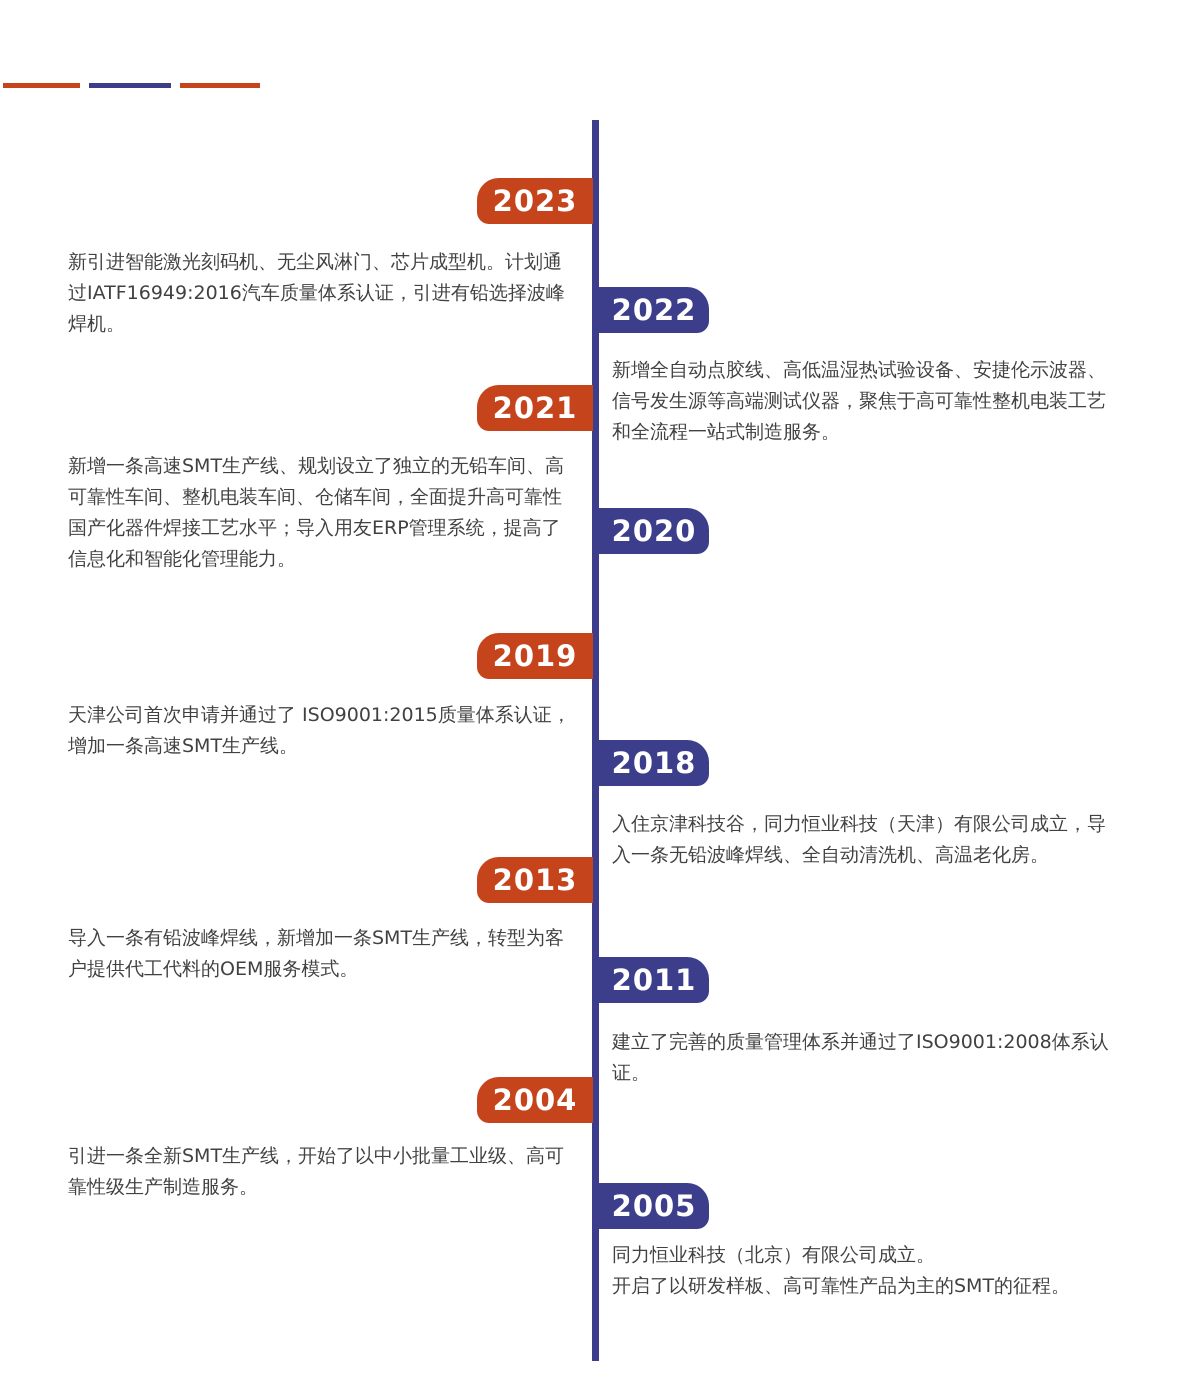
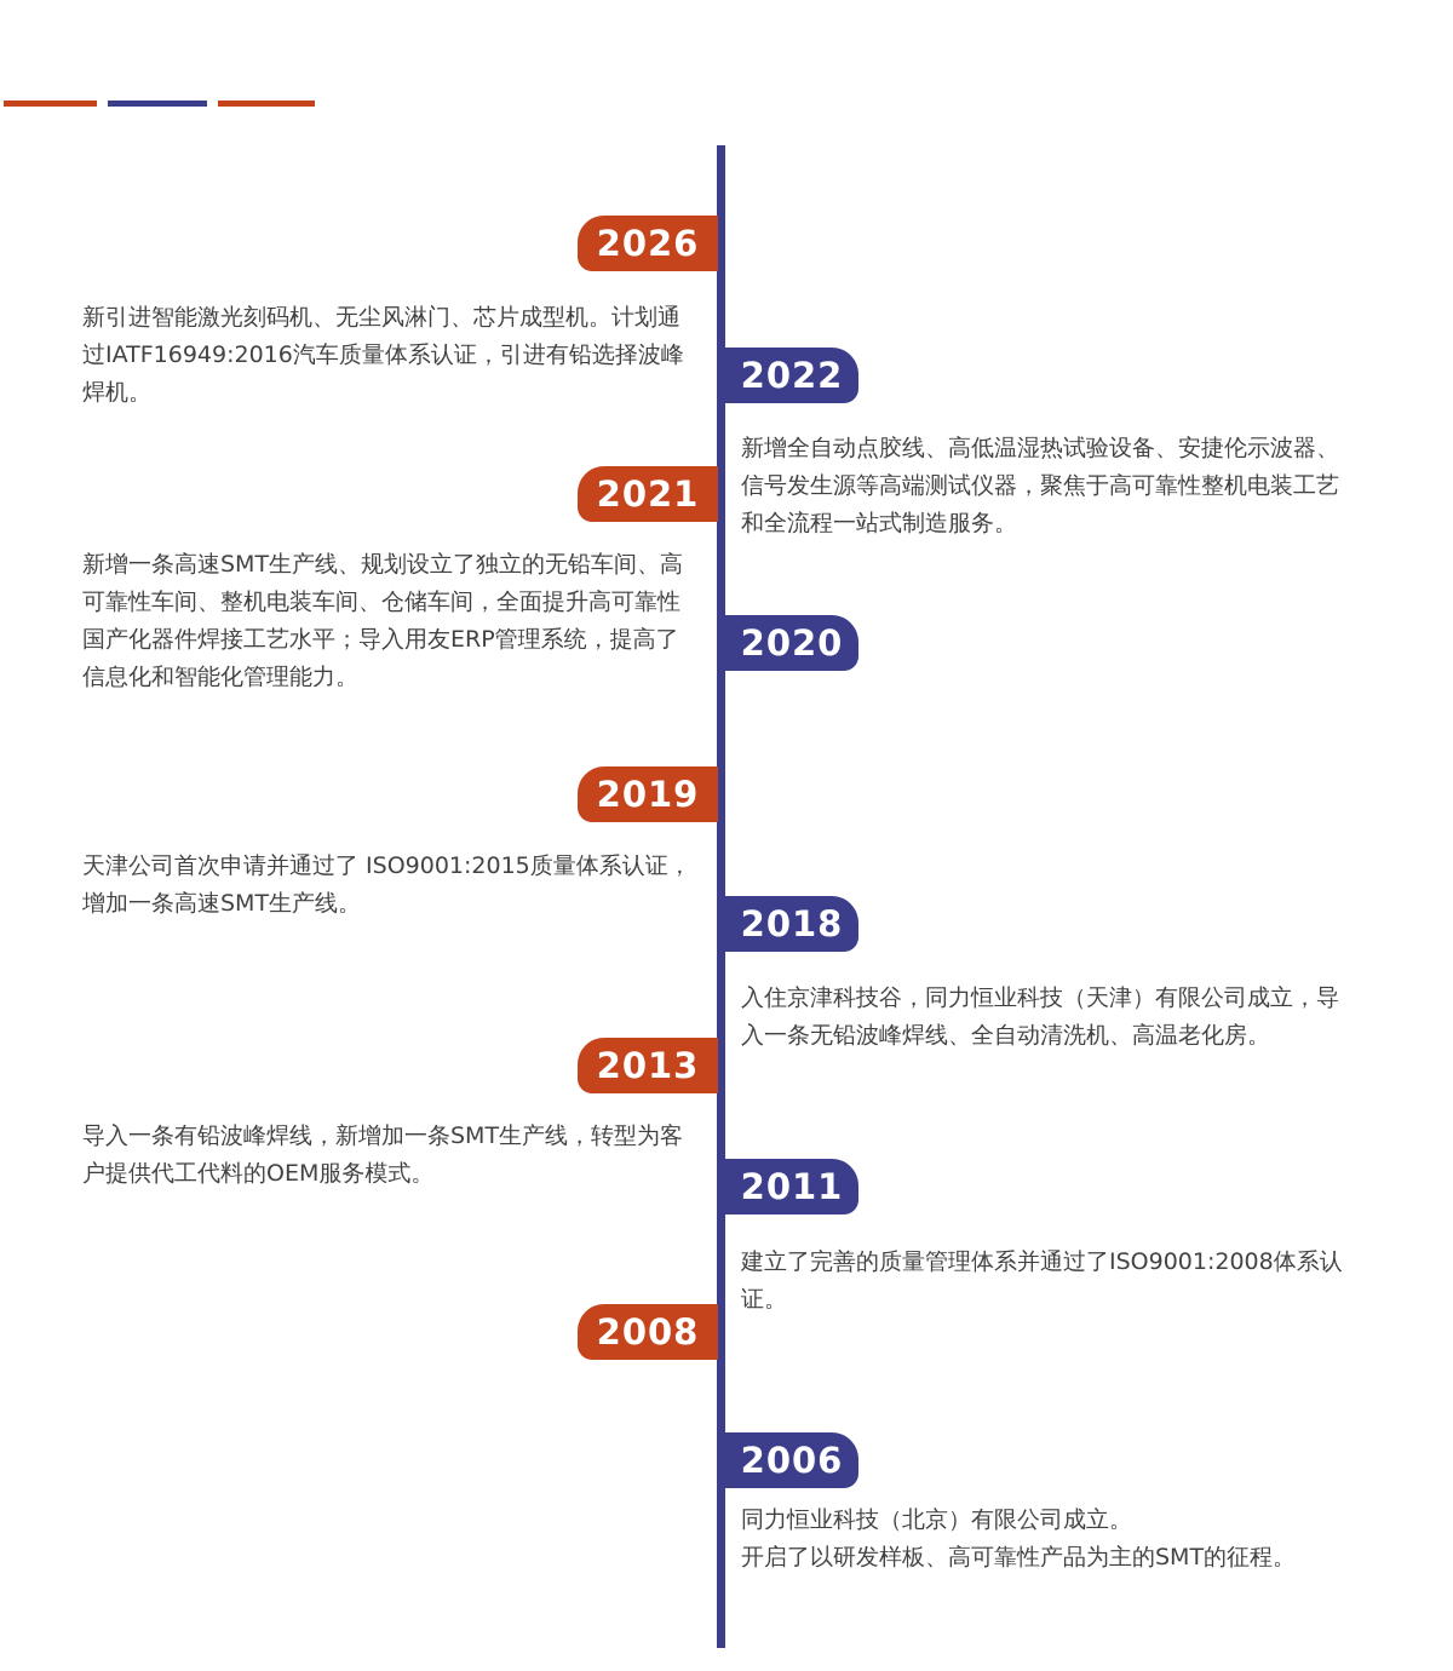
- 2023
+ 2026
  新引进智能激光刻码机、无尘风淋门、芯片成型机。计划通过IATF16949:2016汽车质量体系认证，引进有铅选择波峰焊机。
  2022
  新增全自动点胶线、高低温湿热试验设备、安捷伦示波器、信号发生源等高端测试仪器，聚焦于高可靠性整机电装工艺和全流程一站式制造服务。
  2021
  新增一条高速SMT生产线、规划设立了独立的无铅车间、高可靠性车间、整机电装车间、仓储车间，全面提升高可靠性国产化器件焊接工艺水平；导入用友ERP管理系统，提高了信息化和智能化管理能力。
  2020
  2019
  天津公司首次申请并通过了 ISO9001:2015质量体系认证，增加一条高速SMT生产线。
  2018
  入住京津科技谷，同力恒业科技（天津）有限公司成立，导入一条无铅波峰焊线、全自动清洗机、高温老化房。
  2013
  导入一条有铅波峰焊线，新增加一条SMT生产线，转型为客户提供代工代料的OEM服务模式。
  2011
  建立了完善的质量管理体系并通过了ISO9001:2008体系认证。
- 2004
+ 2008
- 引进一条全新SMT生产线，开始了以中小批量工业级、高可靠性级生产制造服务。
- 2005
+ 2006
  同力恒业科技（北京）有限公司成立。
  开启了以研发样板、高可靠性产品为主的SMT的征程。
